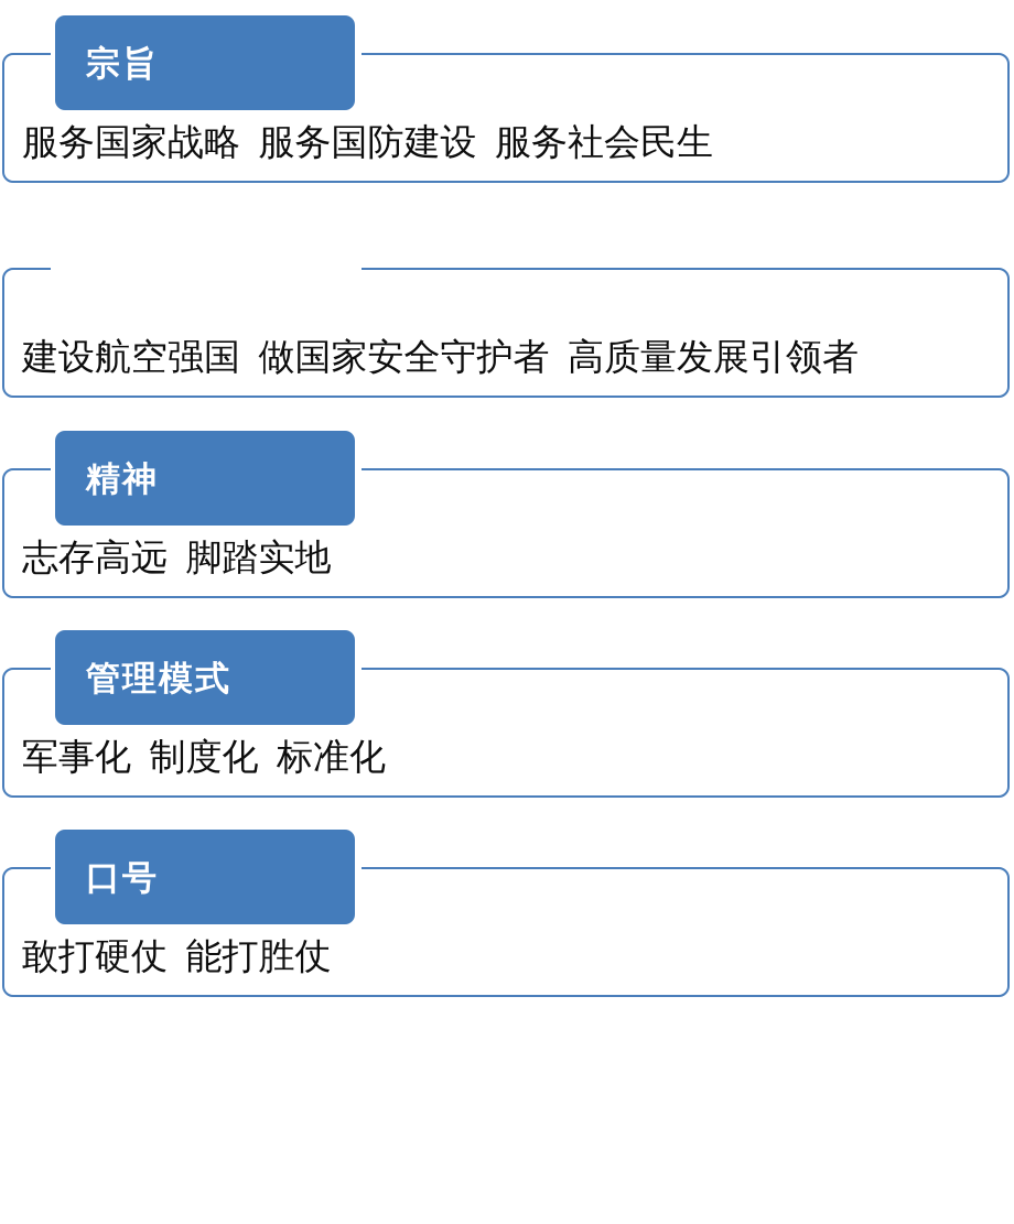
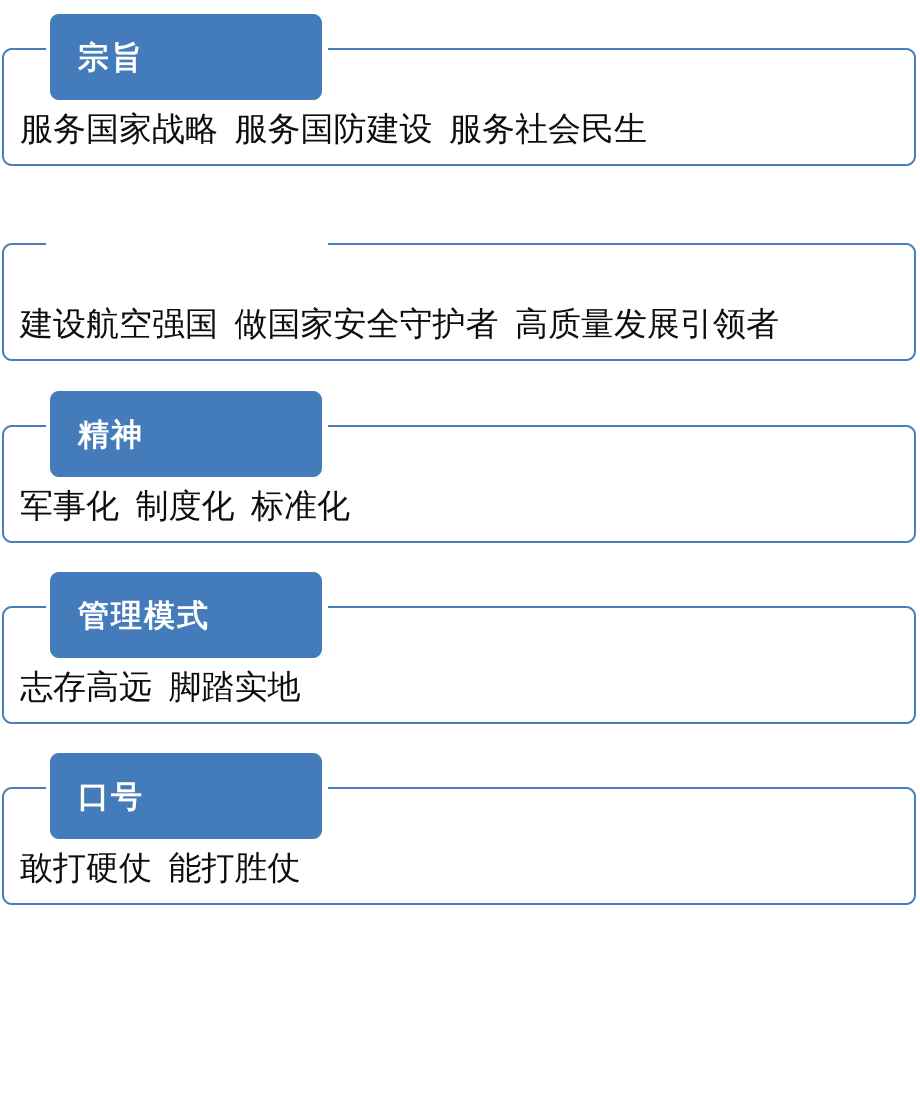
  宗旨
  服务国家战略 服务国防建设 服务社会民生
  建设航空强国 做国家安全守护者 高质量发展引领者
  精神
- 志存高远 脚踏实地
+ 军事化 制度化 标准化
  管理模式
- 军事化 制度化 标准化
+ 志存高远 脚踏实地
  口号
  敢打硬仗 能打胜仗
